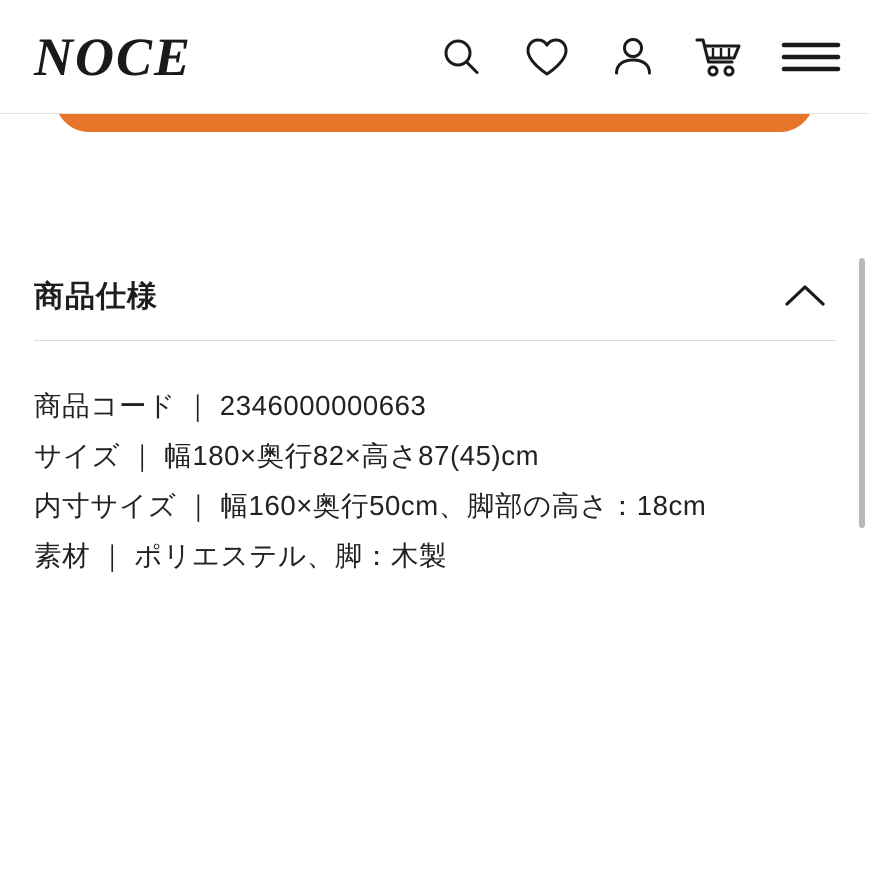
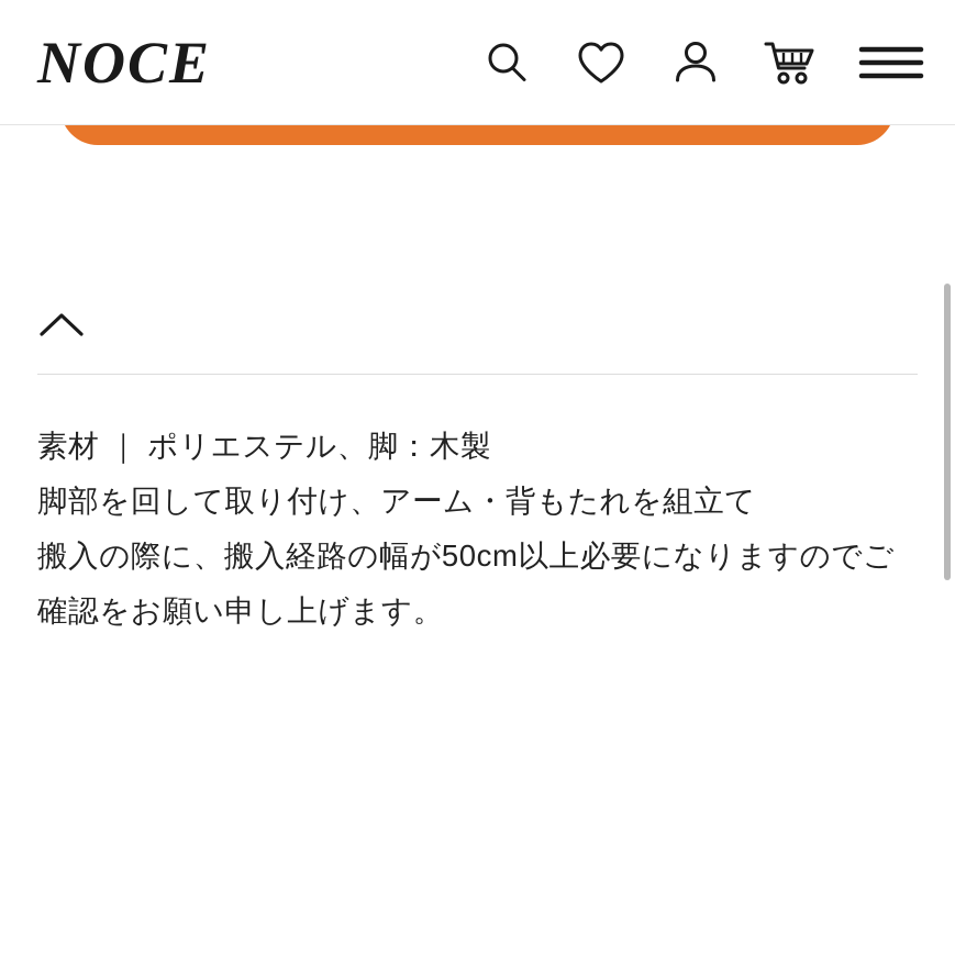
  NOCE
- 商品仕様
- 商品コード ｜ 2346000000663
- サイズ ｜ 幅180×奥行82×高さ87(45)cm
- 内寸サイズ ｜ 幅160×奥行50cm、脚部の高さ：18cm
  素材 ｜ ポリエステル、脚：木製
+ 脚部を回して取り付け、アーム・背もたれを組立て
+ 搬入の際に、搬入経路の幅が50cm以上必要になりますのでご確認をお願い申し上げます。
